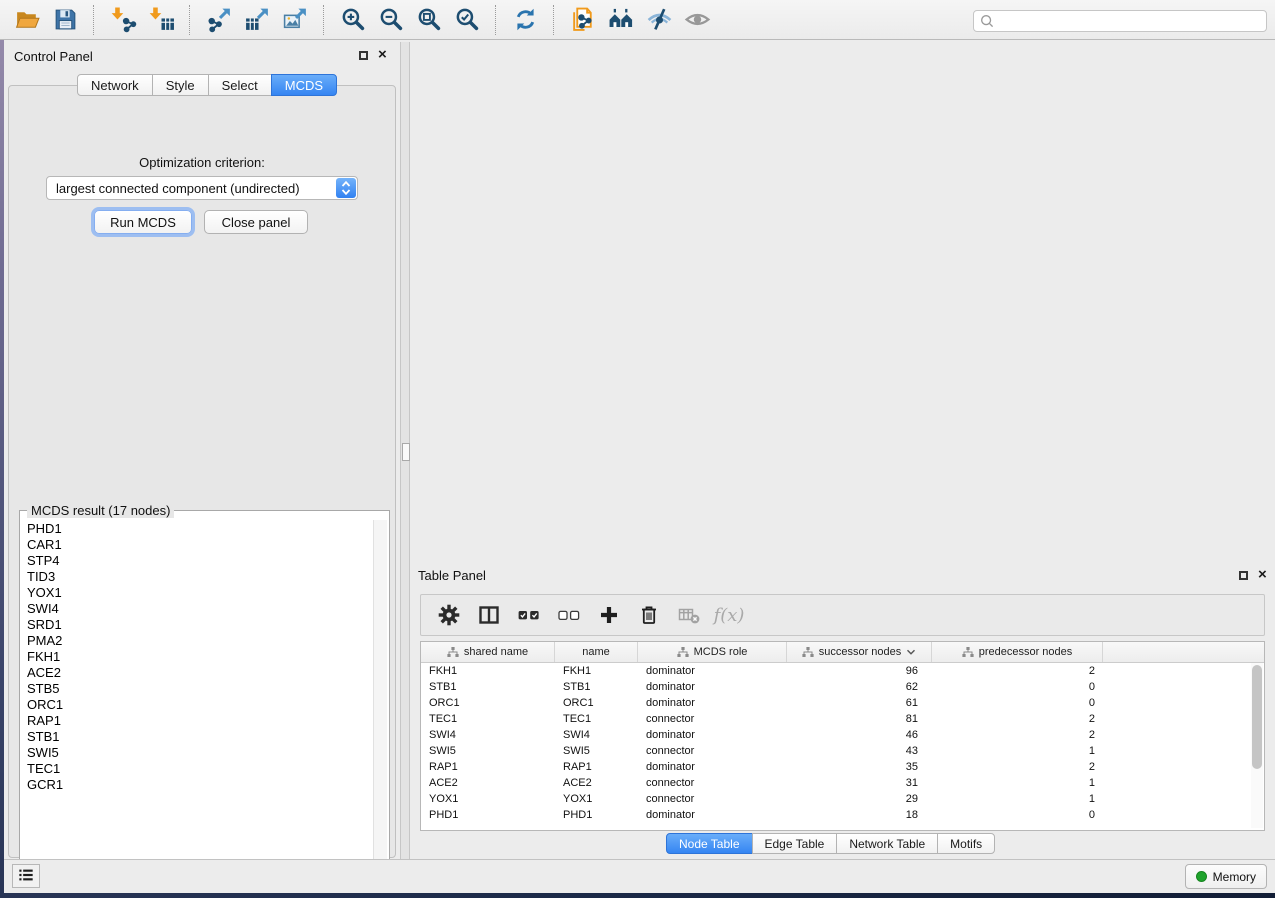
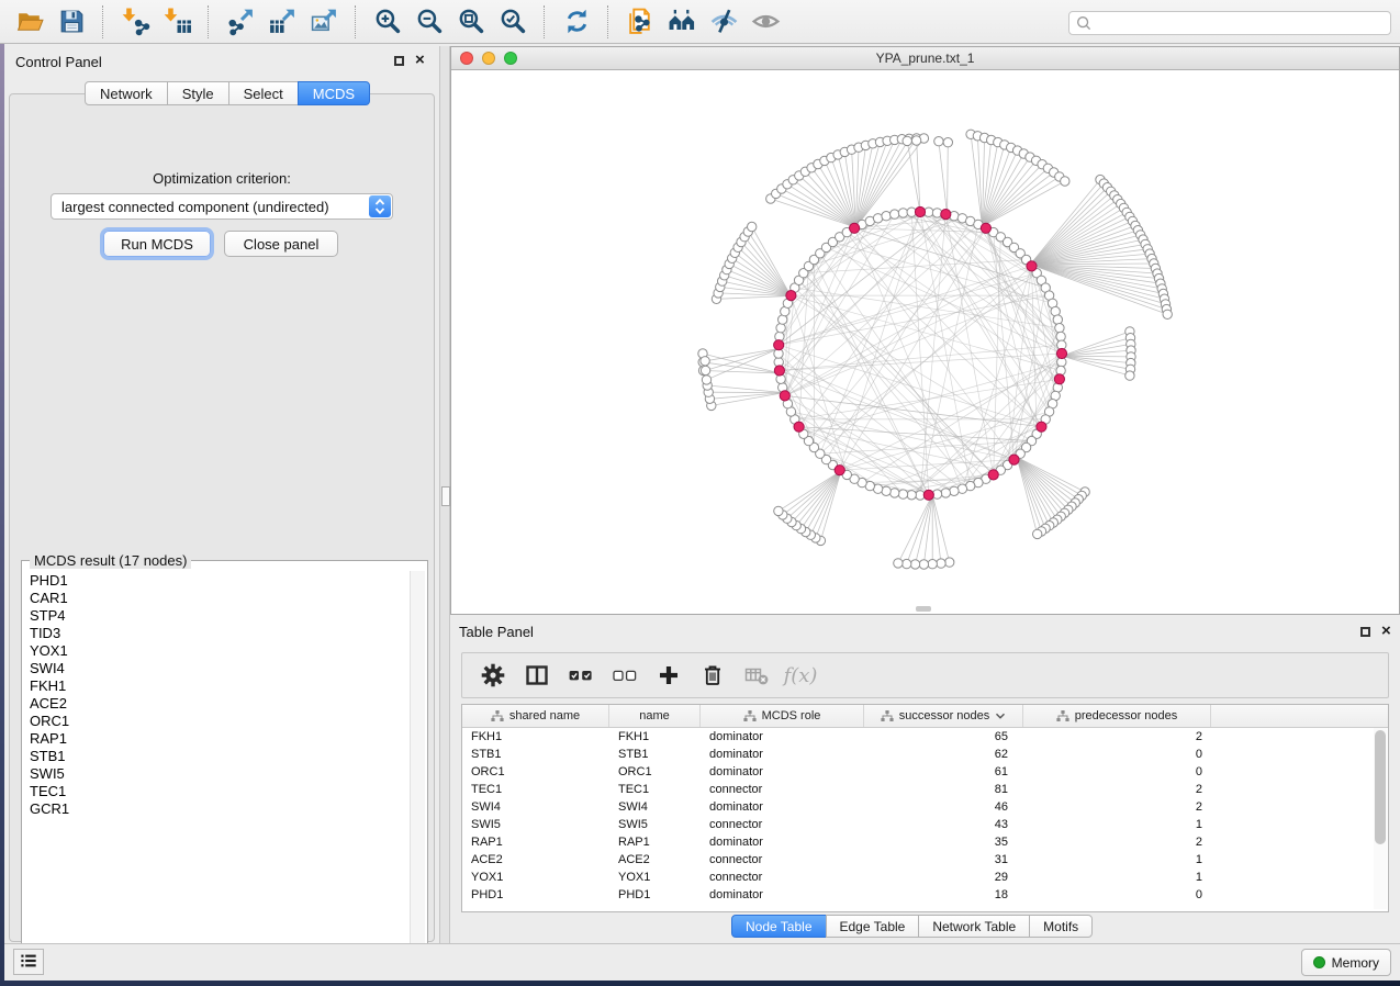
  Control Panel
  ×
  Network
  Style
  Select
  MCDS
  Optimization criterion:
  largest connected component (undirected)
  Run MCDS
  Close panel
  MCDS result (17 nodes)
  PHD1
  CAR1
  STP4
  TID3
  YOX1
  SWI4
- SRD1
- PMA2
  FKH1
  ACE2
- STB5
  ORC1
  RAP1
  STB1
  SWI5
  TEC1
  GCR1
+ YPA_prune.txt_1
  Table Panel
  ×
  f(x)
  shared name
  name
  MCDS role
  successor nodes
  predecessor nodes
  FKH1
  FKH1
  dominator
- 96
+ 65
  2
  STB1
  STB1
  dominator
  62
  0
  ORC1
  ORC1
  dominator
  61
  0
  TEC1
  TEC1
  connector
  81
  2
  SWI4
  SWI4
  dominator
  46
  2
  SWI5
  SWI5
  connector
  43
  1
  RAP1
  RAP1
  dominator
  35
  2
  ACE2
  ACE2
  connector
  31
  1
  YOX1
  YOX1
  connector
  29
  1
  PHD1
  PHD1
  dominator
  18
  0
  Node Table
  Edge Table
  Network Table
  Motifs
  Memory
